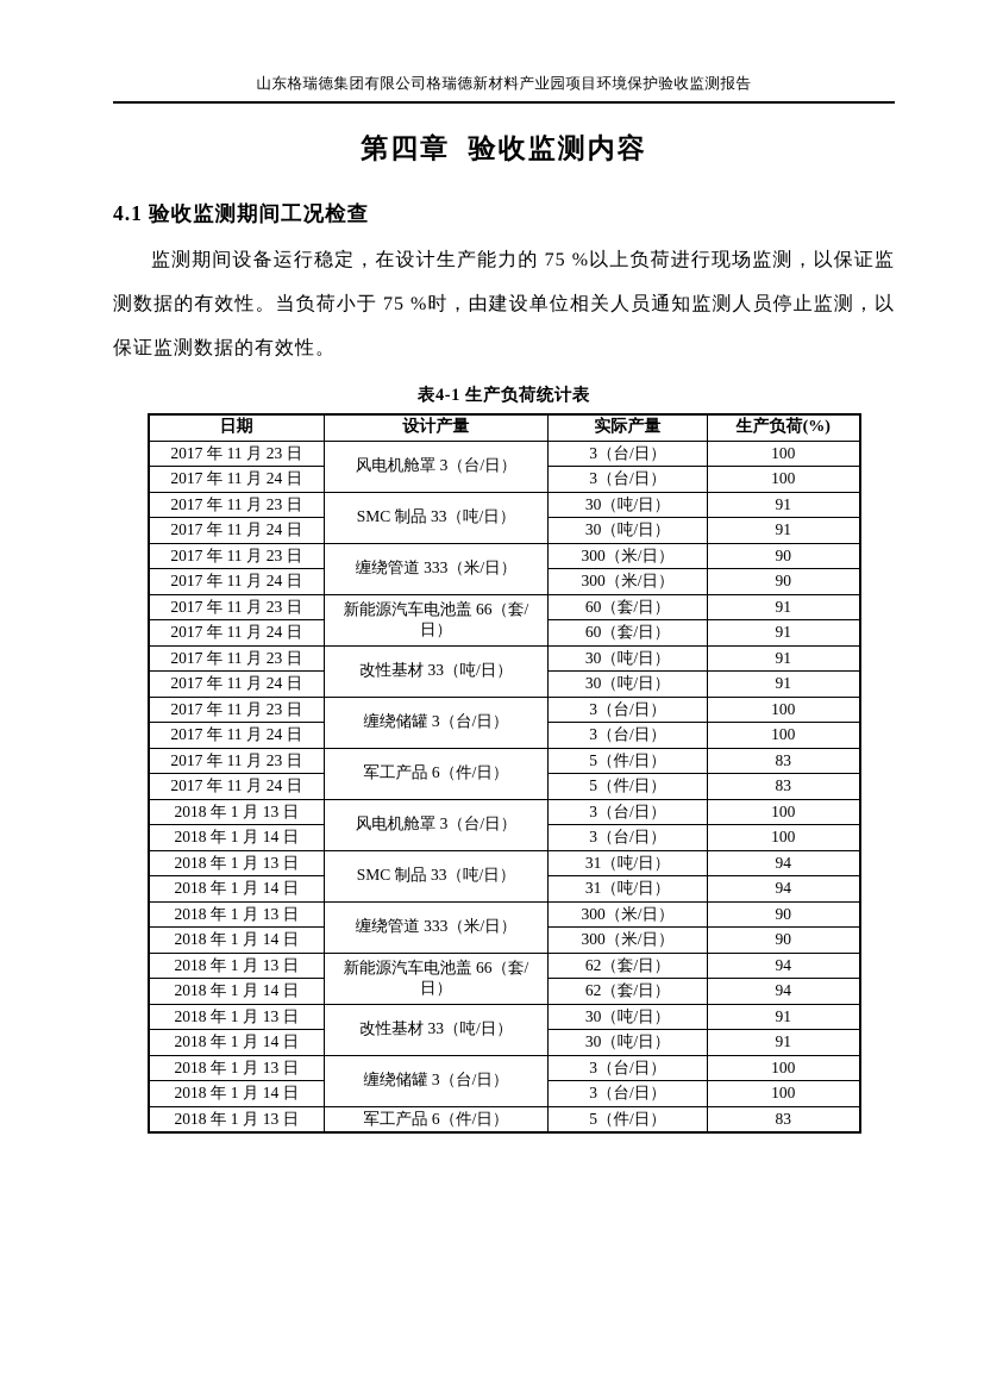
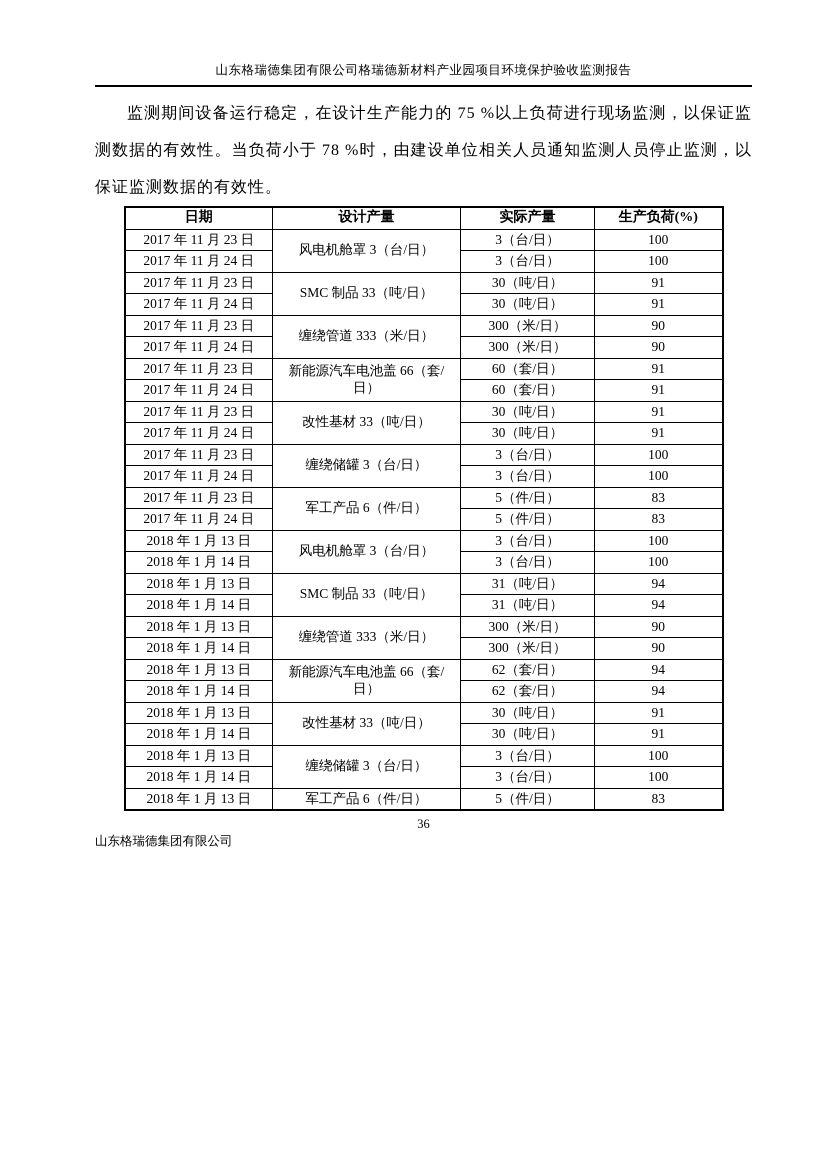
  山东格瑞德集团有限公司格瑞德新材料产业园项目环境保护验收监测报告
- 第四章 验收监测内容
- 4.1 验收监测期间工况检查
- 监测期间设备运行稳定，在设计生产能力的 75 %以上负荷进行现场监测，以保证监测数据的有效性。当负荷小于 75 %时，由建设单位相关人员通知监测人员停止监测，以保证监测数据的有效性。
+ 监测期间设备运行稳定，在设计生产能力的 75 %以上负荷进行现场监测，以保证监测数据的有效性。当负荷小于 78 %时，由建设单位相关人员通知监测人员停止监测，以保证监测数据的有效性。
- 表4-1 生产负荷统计表
  日期	设计产量	实际产量	生产负荷(%)
  2017 年 11 月 23 日	风电机舱罩 3（台/日）	3（台/日）	100
  2017 年 11 月 24 日	3（台/日）	100
  2017 年 11 月 23 日	SMC 制品 33（吨/日）	30（吨/日）	91
  2017 年 11 月 24 日	30（吨/日）	91
  2017 年 11 月 23 日	缠绕管道 333（米/日）	300（米/日）	90
  2017 年 11 月 24 日	300（米/日）	90
  2017 年 11 月 23 日	新能源汽车电池盖 66（套/日）	60（套/日）	91
  2017 年 11 月 24 日	60（套/日）	91
  2017 年 11 月 23 日	改性基材 33（吨/日）	30（吨/日）	91
  2017 年 11 月 24 日	30（吨/日）	91
  2017 年 11 月 23 日	缠绕储罐 3（台/日）	3（台/日）	100
  2017 年 11 月 24 日	3（台/日）	100
  2017 年 11 月 23 日	军工产品 6（件/日）	5（件/日）	83
  2017 年 11 月 24 日	5（件/日）	83
  2018 年 1 月 13 日	风电机舱罩 3（台/日）	3（台/日）	100
  2018 年 1 月 14 日	3（台/日）	100
  2018 年 1 月 13 日	SMC 制品 33（吨/日）	31（吨/日）	94
  2018 年 1 月 14 日	31（吨/日）	94
  2018 年 1 月 13 日	缠绕管道 333（米/日）	300（米/日）	90
  2018 年 1 月 14 日	300（米/日）	90
  2018 年 1 月 13 日	新能源汽车电池盖 66（套/日）	62（套/日）	94
  2018 年 1 月 14 日	62（套/日）	94
  2018 年 1 月 13 日	改性基材 33（吨/日）	30（吨/日）	91
  2018 年 1 月 14 日	30（吨/日）	91
  2018 年 1 月 13 日	缠绕储罐 3（台/日）	3（台/日）	100
  2018 年 1 月 14 日	3（台/日）	100
  2018 年 1 月 13 日	军工产品 6（件/日）	5（件/日）	83
+ 36
+ 山东格瑞德集团有限公司
